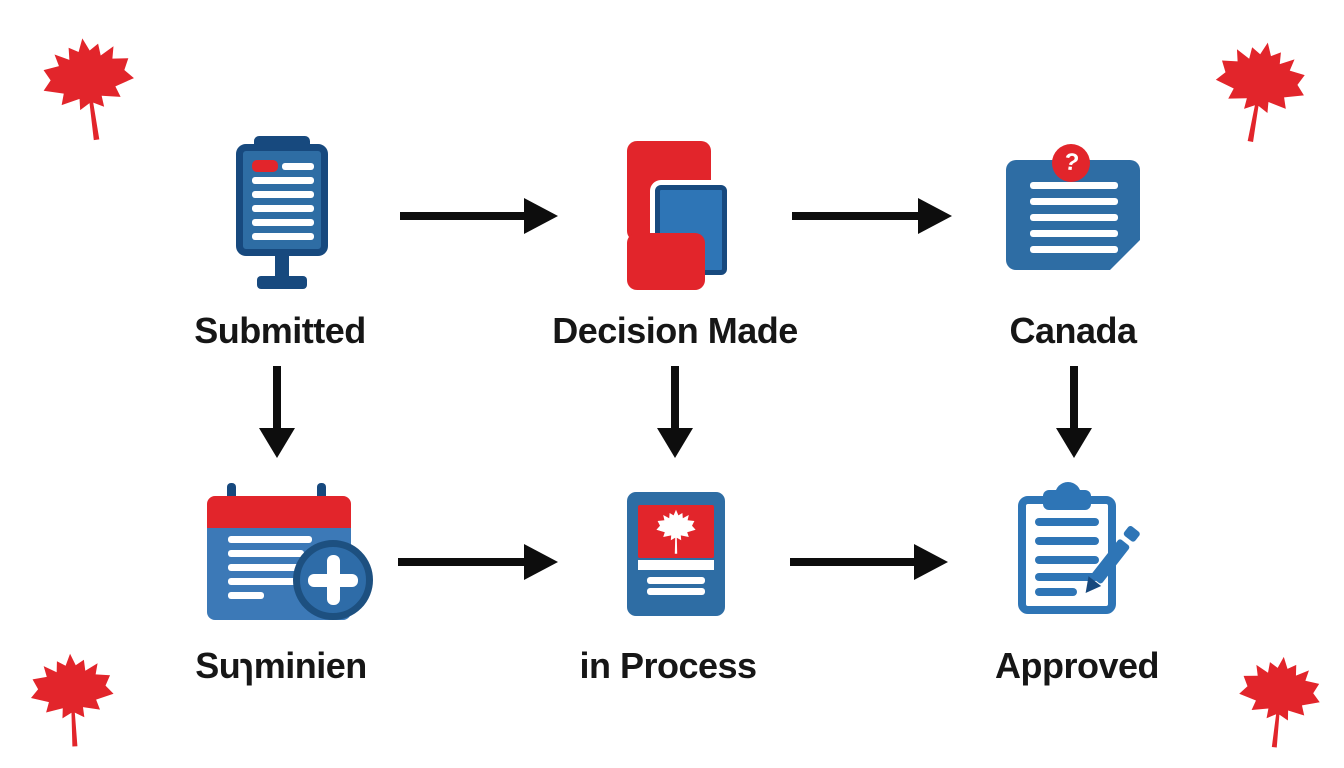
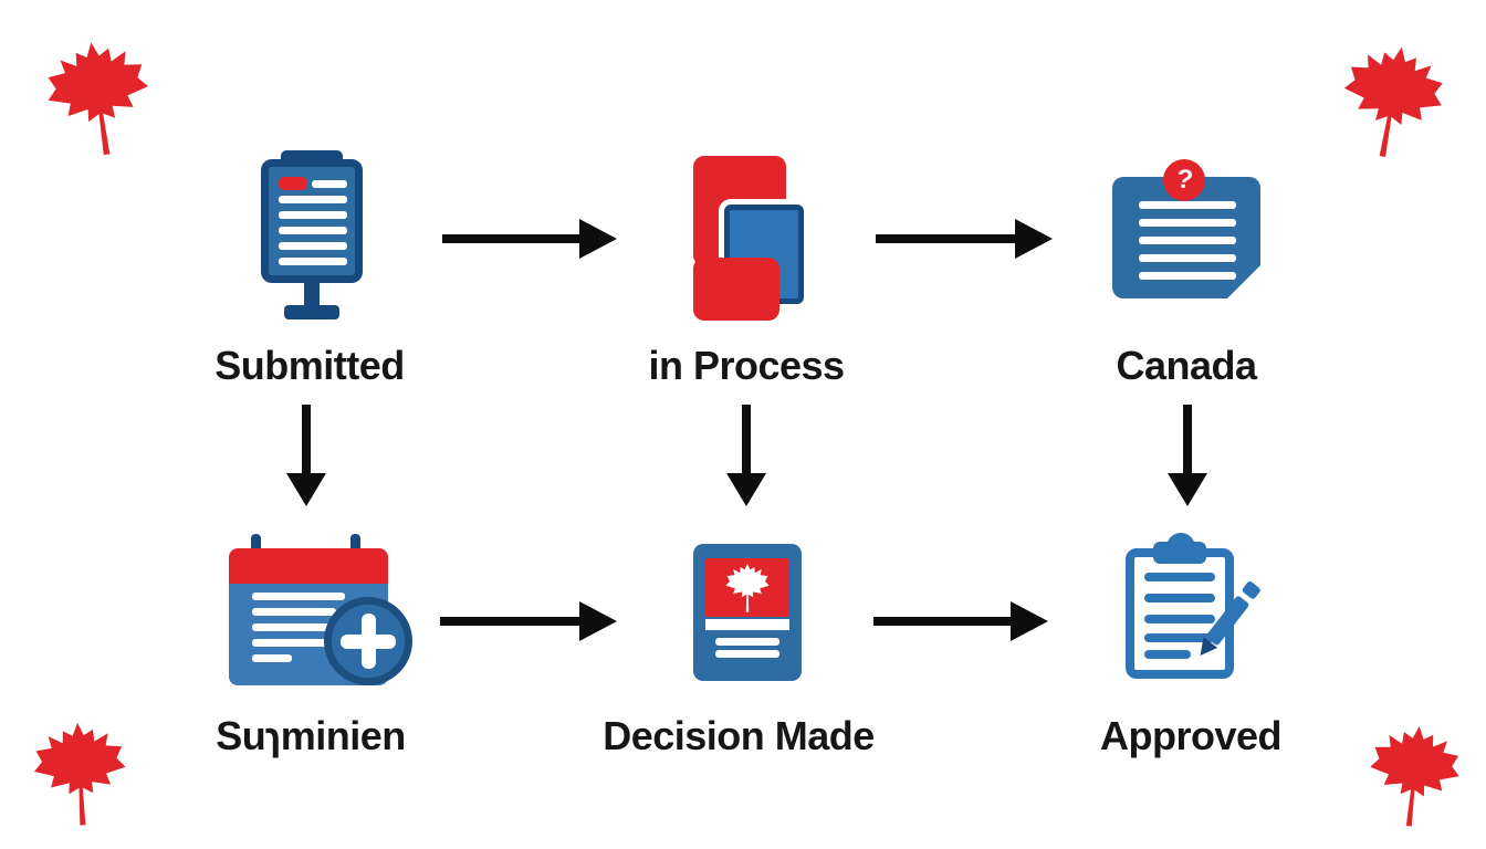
  Submitted
- Decision Made
+ in Process
  Canada
  Suɿminien
- in Process
+ Decision Made
  Approved
